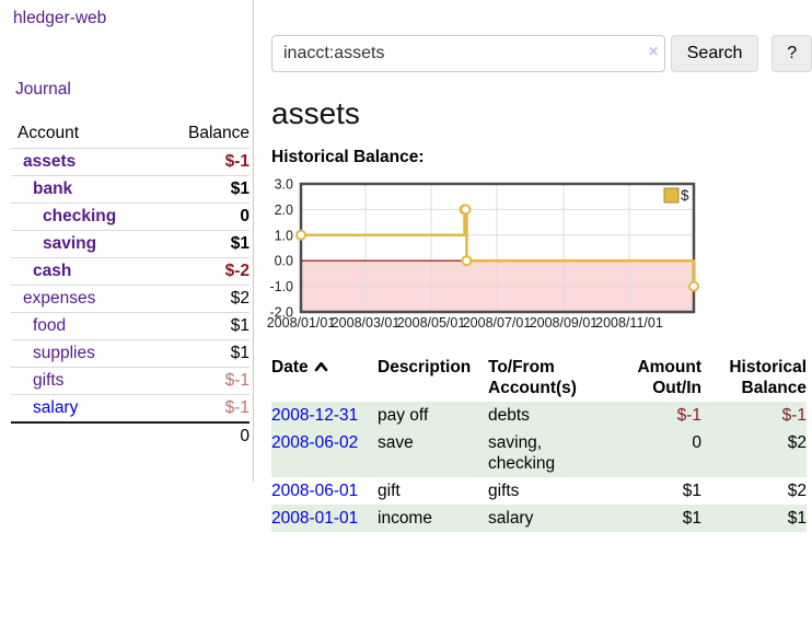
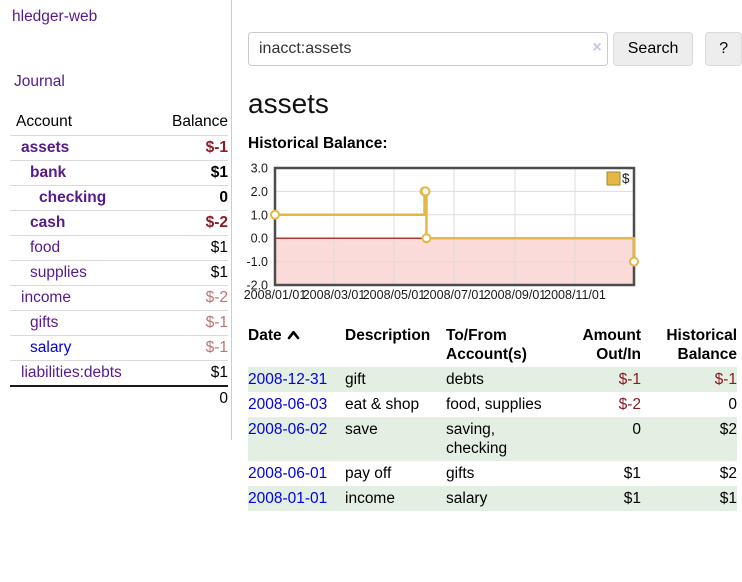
  hledger-web
  Journal
  Account	Balance
  assets	$-1
  bank	$1
  checking	0
- saving	$1
  cash	$-2
- expenses	$2
  food	$1
  supplies	$1
+ income	$-2
  gifts	$-1
  salary	$-1
+ liabilities:debts	$1
  	0
  inacct:assets
  ×
  Search
  ?
  assets
  Historical Balance:
  $
  3.0
  2.0
  1.0
  0.0
  -1.0
  -2.0
  2008/01/01
  2008/03/01
  2008/05/01
  2008/07/01
  2008/09/01
  2008/11/01
  Date	Description	To/From Account(s)	Amount Out/In	Historical Balance
- 2008-12-31	pay off	debts	$-1	$-1
+ 2008-12-31	gift	debts	$-1	$-1
+ 2008-06-03	eat & shop	food, supplies	$-2	0
  2008-06-02	save	saving, checking	0	$2
- 2008-06-01	gift	gifts	$1	$2
+ 2008-06-01	pay off	gifts	$1	$2
  2008-01-01	income	salary	$1	$1
